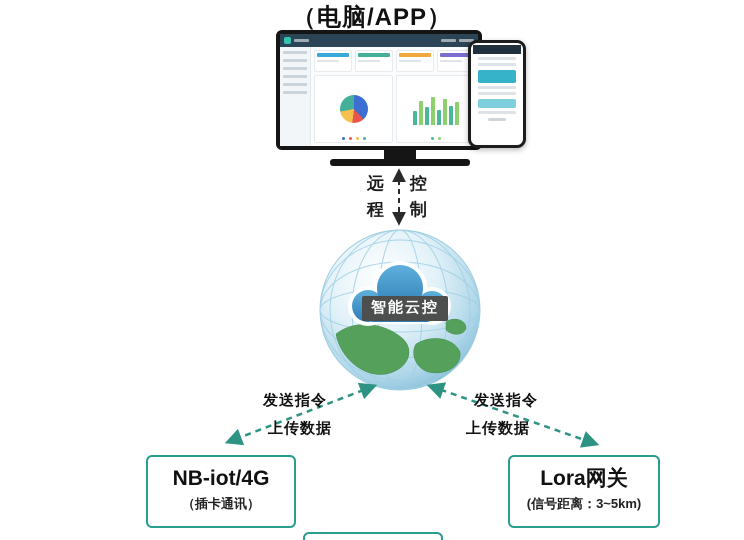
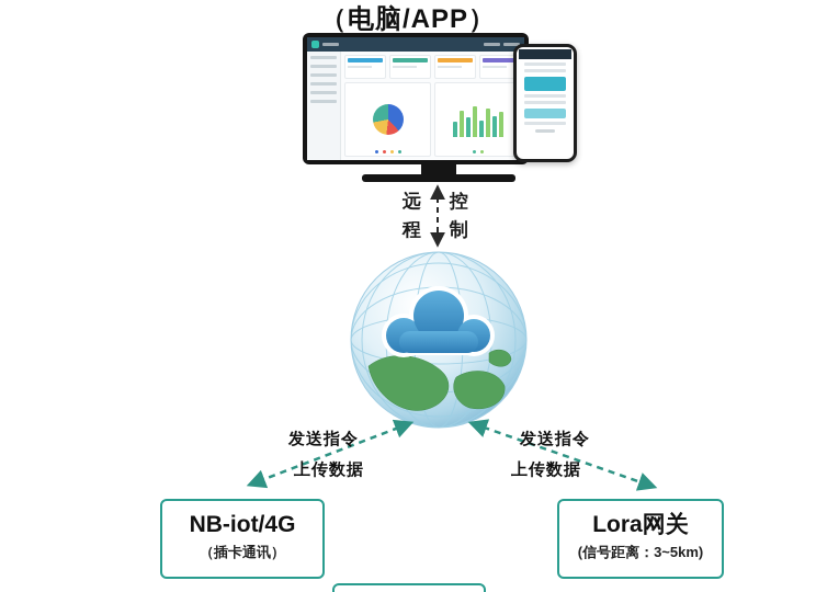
  （电脑/APP）
  远程
  控制
- 智能云控
  发送指令
  上传数据
  发送指令
  上传数据
  NB-iot/4G
  （插卡通讯）
  Lora网关
  (信号距离：3~5km)
